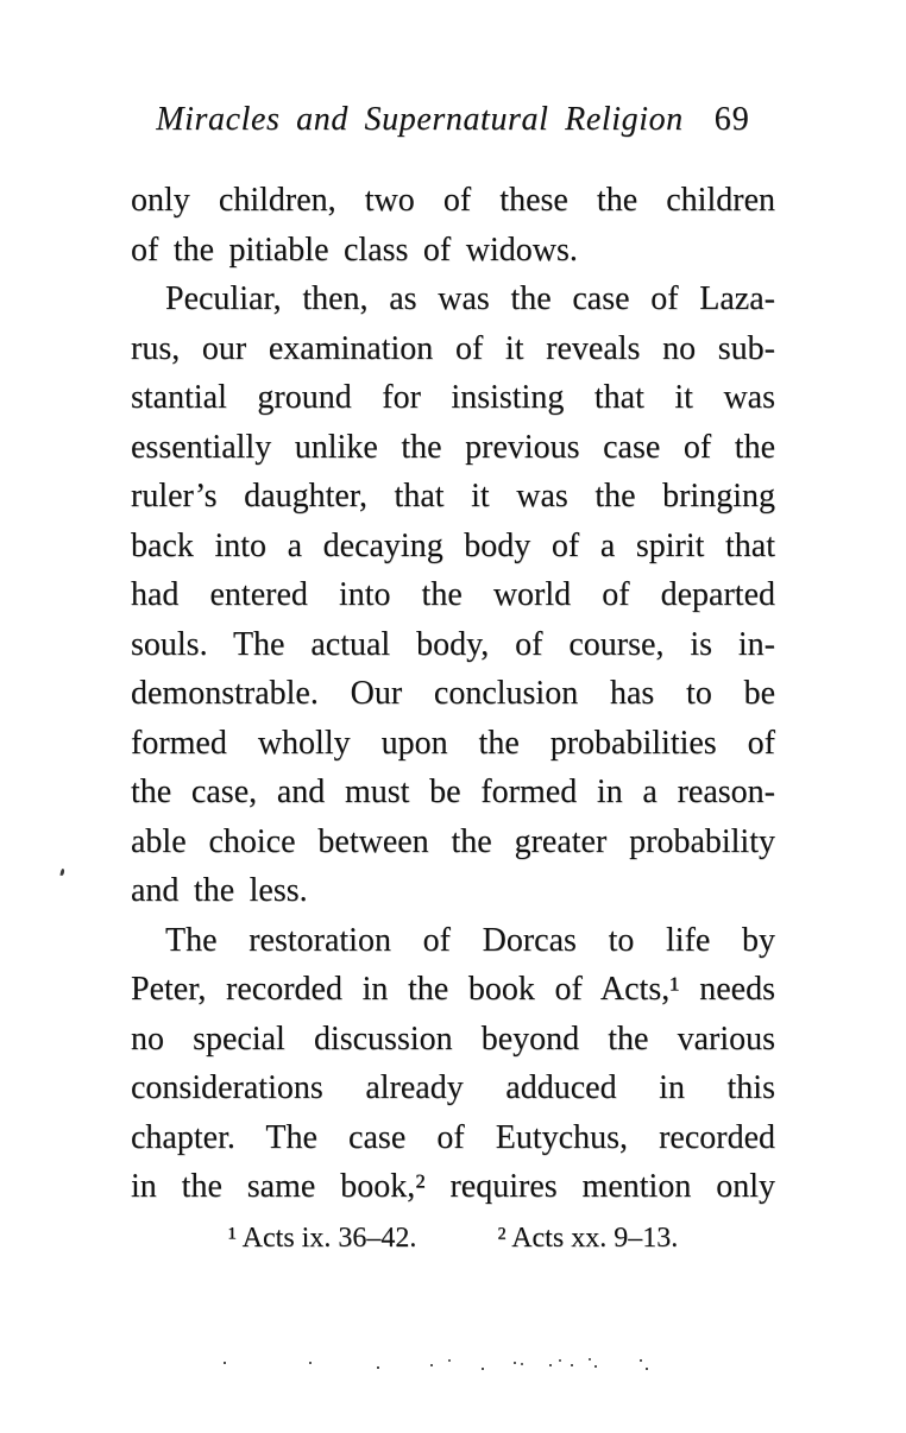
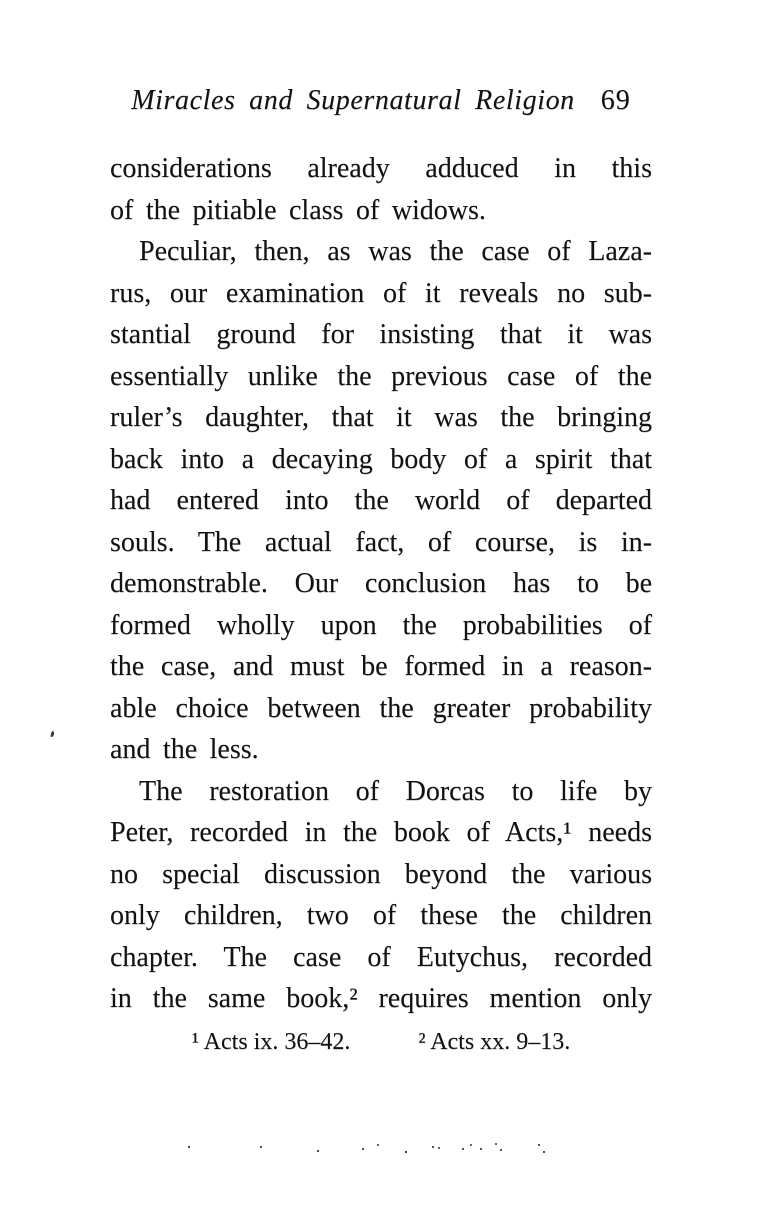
  Miracles and Supernatural Religion
  69
- only children, two of these the children
+ considerations already adduced in this
  of the pitiable class of widows.
  Peculiar, then, as was the case of Laza-
  rus, our examination of it reveals no sub-
  stantial ground for insisting that it was
  essentially unlike the previous case of the
  ruler’s daughter, that it was the bringing
  back into a decaying body of a spirit that
  had entered into the world of departed
- souls. The actual body, of course, is in-
+ souls. The actual fact, of course, is in-
  demonstrable. Our conclusion has to be
  formed wholly upon the probabilities of
  the case, and must be formed in a reason-
  able choice between the greater probability
  and the less.
  The restoration of Dorcas to life by
  Peter, recorded in the book of Acts,¹ needs
  no special discussion beyond the various
- considerations already adduced in this
+ only children, two of these the children
  chapter. The case of Eutychus, recorded
  in the same book,² requires mention only
  ¹ Acts ix. 36–42.
  ² Acts xx. 9–13.
